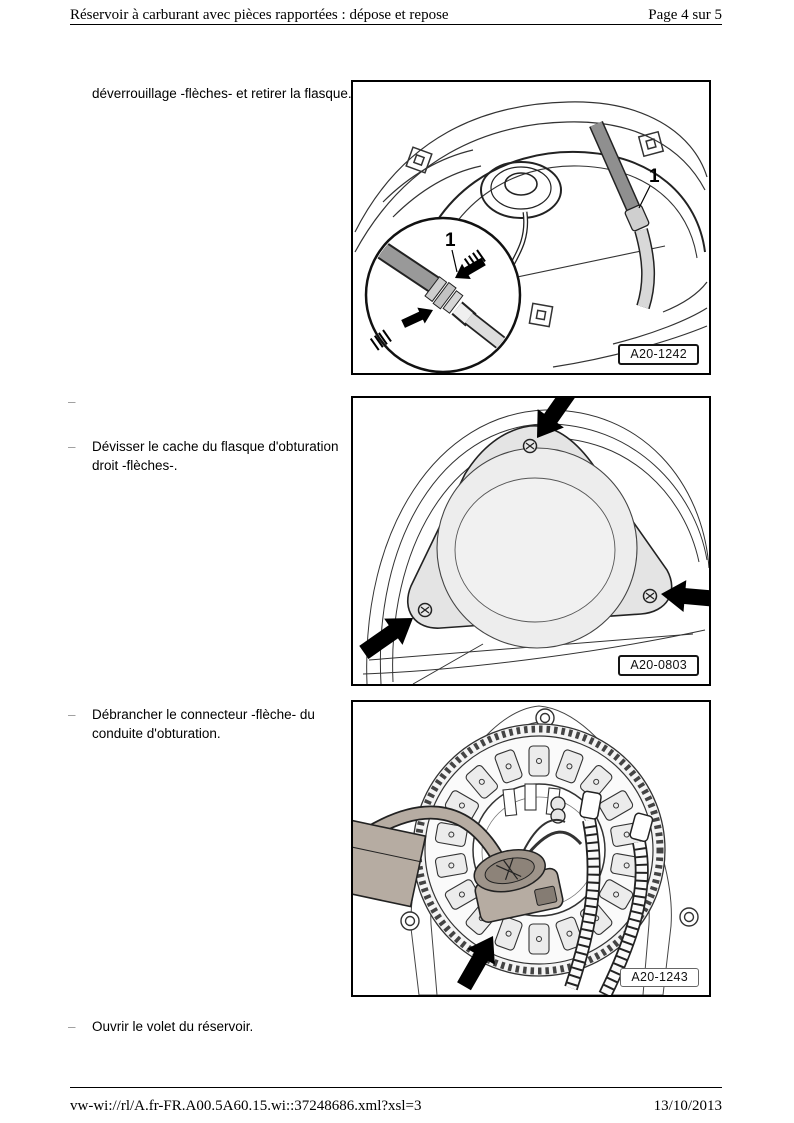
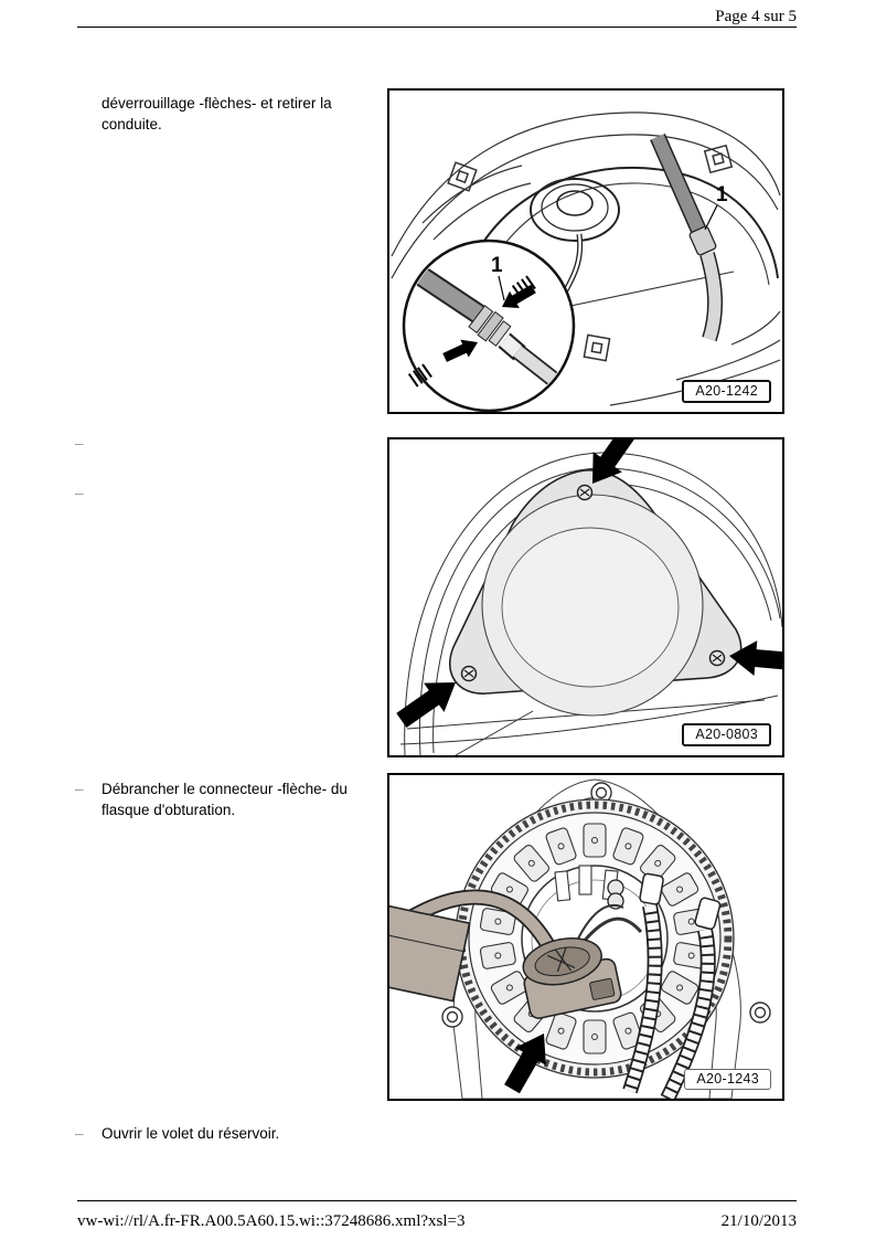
- Réservoir à carburant avec pièces rapportées : dépose et repose
  Page 4 sur 5
- déverrouillage -flèches- et retirer la flasque.
+ déverrouillage -flèches- et retirer la conduite.
  1
  1
  A20-1242
  –
  –
- Dévisser le cache du flasque d'obturation droit -flèches-.
  A20-0803
  –
- Débrancher le connecteur -flèche- du conduite d'obturation.
+ Débrancher le connecteur -flèche- du flasque d'obturation.
  A20-1243
  –
  Ouvrir le volet du réservoir.
  vw-wi://rl/A.fr-FR.A00.5A60.15.wi::37248686.xml?xsl=3
- 13/10/2013
+ 21/10/2013
